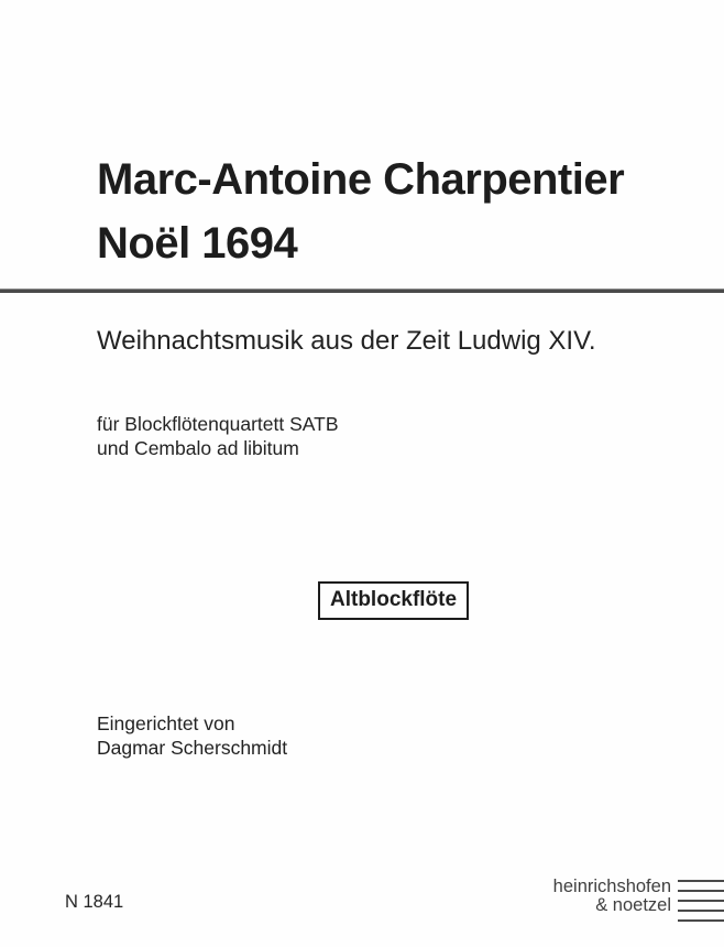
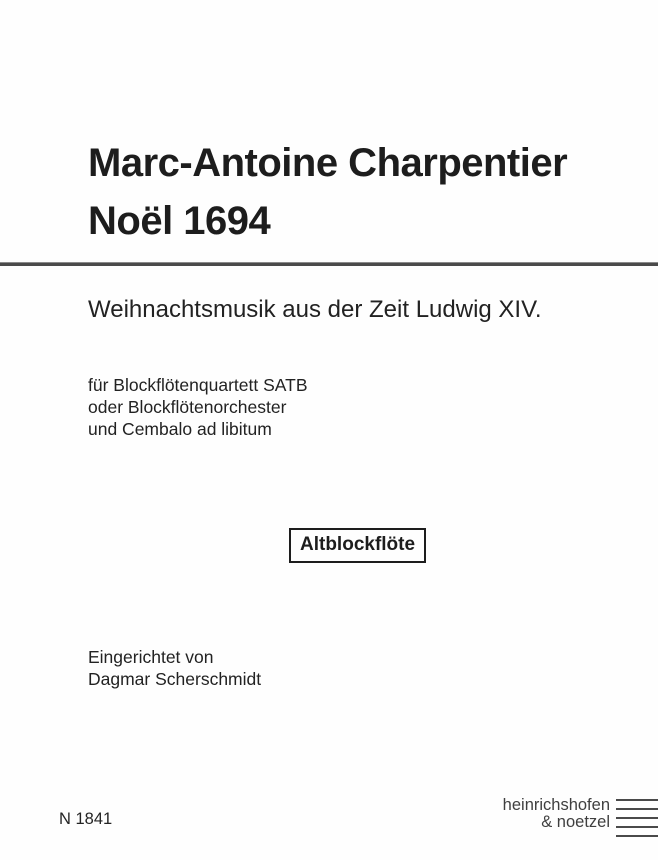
  Marc-Antoine Charpentier
  Noël 1694
  Weihnachtsmusik aus der Zeit Ludwig XIV.
  für Blockflötenquartett SATB
+ oder Blockflötenorchester
  und Cembalo ad libitum
  Altblockflöte
  Eingerichtet von
  Dagmar Scherschmidt
  N 1841
  heinrichshofen
  & noetzel
